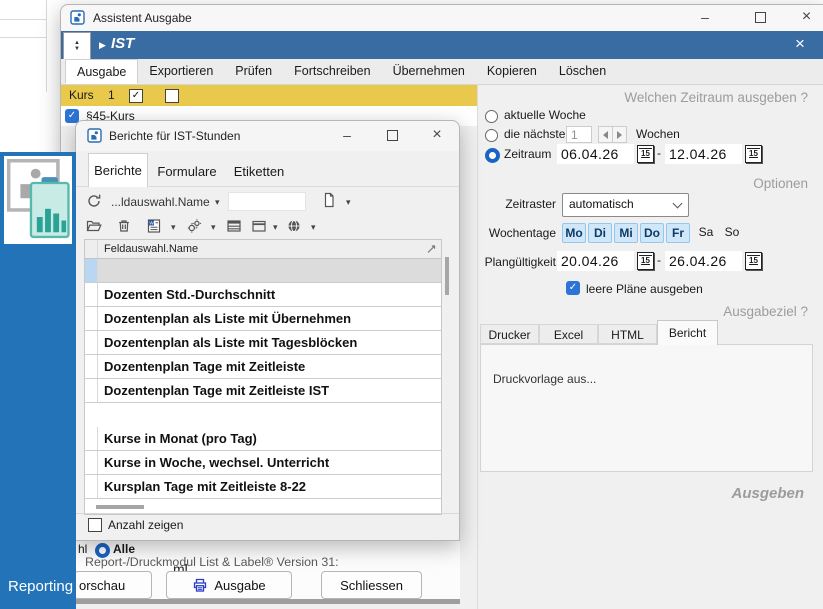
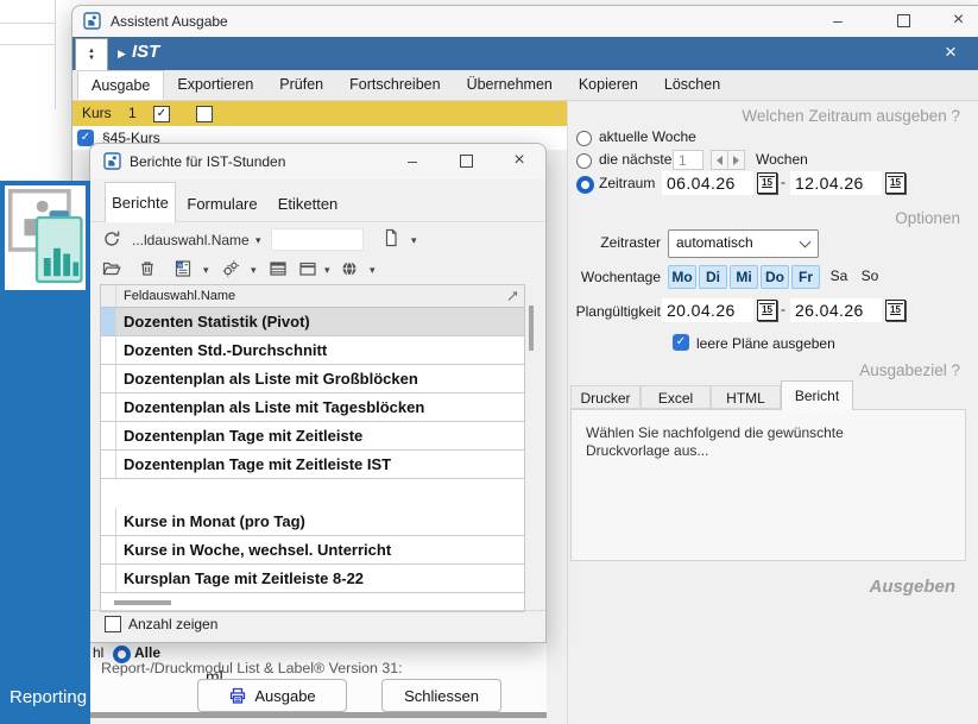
  Assistent Ausgabe
  –
  ×
  ▶
  IST
  ×
  Ausgabe
  Exportieren
  Prüfen
  Fortschreiben
  Übernehmen
  Kopieren
  Löschen
  Kurs
  1
  ✓
  ✓
  §45-Kurs
  Welchen Zeitraum ausgeben ?
  aktuelle Woche
  die nächste
  1
  Wochen
  Zeitraum
  06.04.26
  15
  -
  12.04.26
  15
  Optionen
  Zeitraster
  automatisch
  Wochentage
  Mo
  Di
  Mi
  Do
  Fr
  Sa
  So
  Plangültigkeit
  20.04.26
  15
  -
  26.04.26
  15
  ✓
  leere Pläne ausgeben
  Ausgabeziel ?
  Drucker
  Excel
  HTML
  Bericht
+ Wählen Sie nachfolgend die gewünschte
  Druckvorlage aus...
  Ausgeben
  hl
  Alle
  Report-/Druckmodul List & Label® Version 31:
  ml
- orschau
  Ausgabe
  Schliessen
  Berichte für IST-Stunden
  –
  ×
  Berichte
  Formulare
  Etiketten
  ...ldauswahl.Name
  ▾
  ▾
  ▾
  ▾
  ▾
  ▾
  Feldauswahl.Name
+ Dozenten Statistik (Pivot)
  Dozenten Std.-Durchschnitt
- Dozentenplan als Liste mit Übernehmen
+ Dozentenplan als Liste mit Großblöcken
  Dozentenplan als Liste mit Tagesblöcken
  Dozentenplan Tage mit Zeitleiste
  Dozentenplan Tage mit Zeitleiste IST
  Kurse in Monat (pro Tag)
  Kurse in Woche, wechsel. Unterricht
  Kursplan Tage mit Zeitleiste 8-22
  Anzahl zeigen
  Reporting
